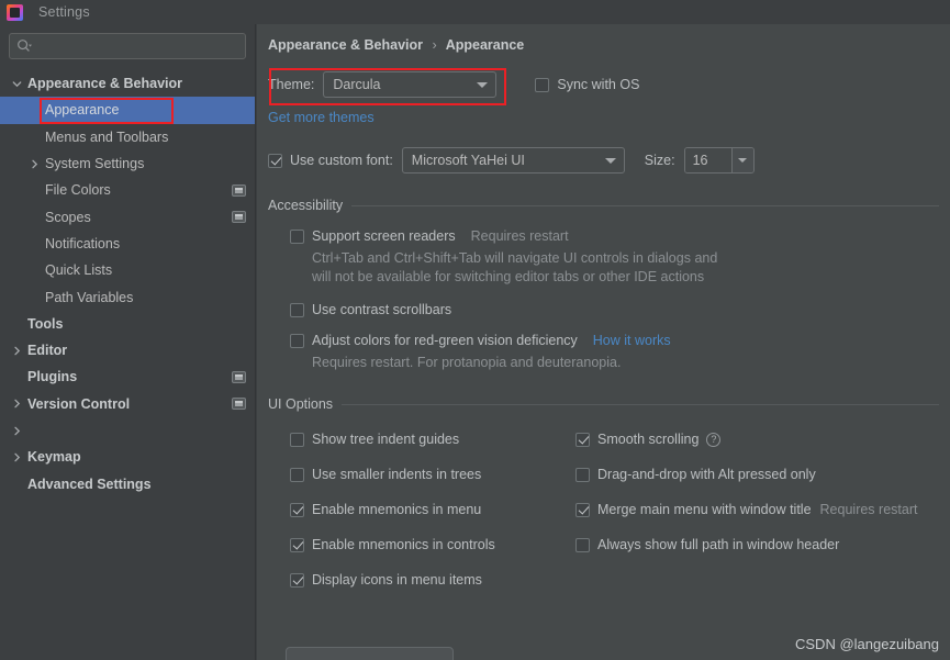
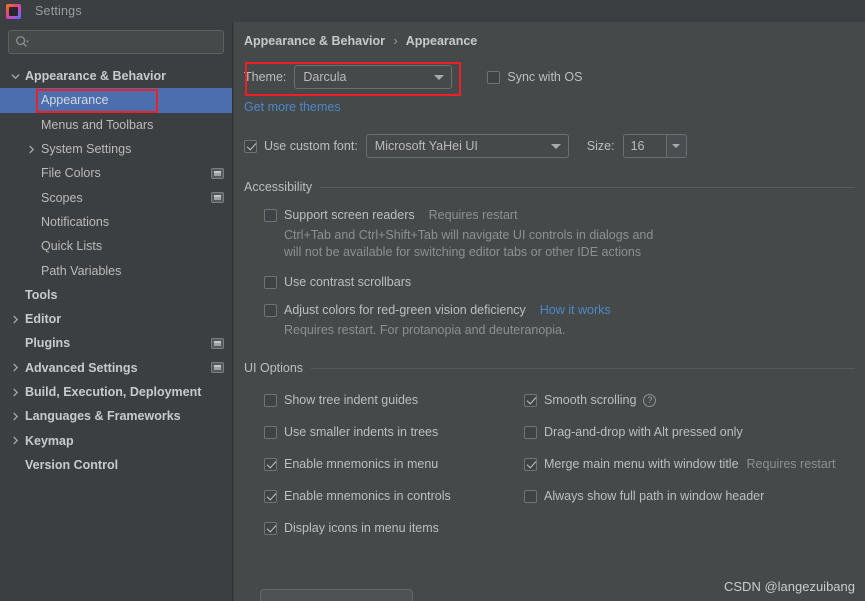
  Settings
  Appearance & Behavior
  Appearance
  Menus and Toolbars
  System Settings
  File Colors
  Scopes
  Notifications
  Quick Lists
  Path Variables
  Tools
  Editor
  Plugins
- Version Control
+ Advanced Settings
+ Build, Execution, Deployment
+ Languages & Frameworks
  Keymap
- Advanced Settings
+ Version Control
  Appearance & Behavior › Appearance
  Theme:
  Darcula
  Sync with OS
  Get more themes
  Use custom font:
  Microsoft YaHei UI
  Size:
  16
  Accessibility
  Support screen readers
  Requires restart
  Ctrl+Tab and Ctrl+Shift+Tab will navigate UI controls in dialogs and
  will not be available for switching editor tabs or other IDE actions
  Use contrast scrollbars
  Adjust colors for red-green vision deficiency
  How it works
  Requires restart. For protanopia and deuteranopia.
  UI Options
  Show tree indent guides
  Use smaller indents in trees
  Enable mnemonics in menu
  Enable mnemonics in controls
  Display icons in menu items
  Smooth scrolling
  ?
  Drag-and-drop with Alt pressed only
  Merge main menu with window title
  Requires restart
  Always show full path in window header
  CSDN @langezuibang
